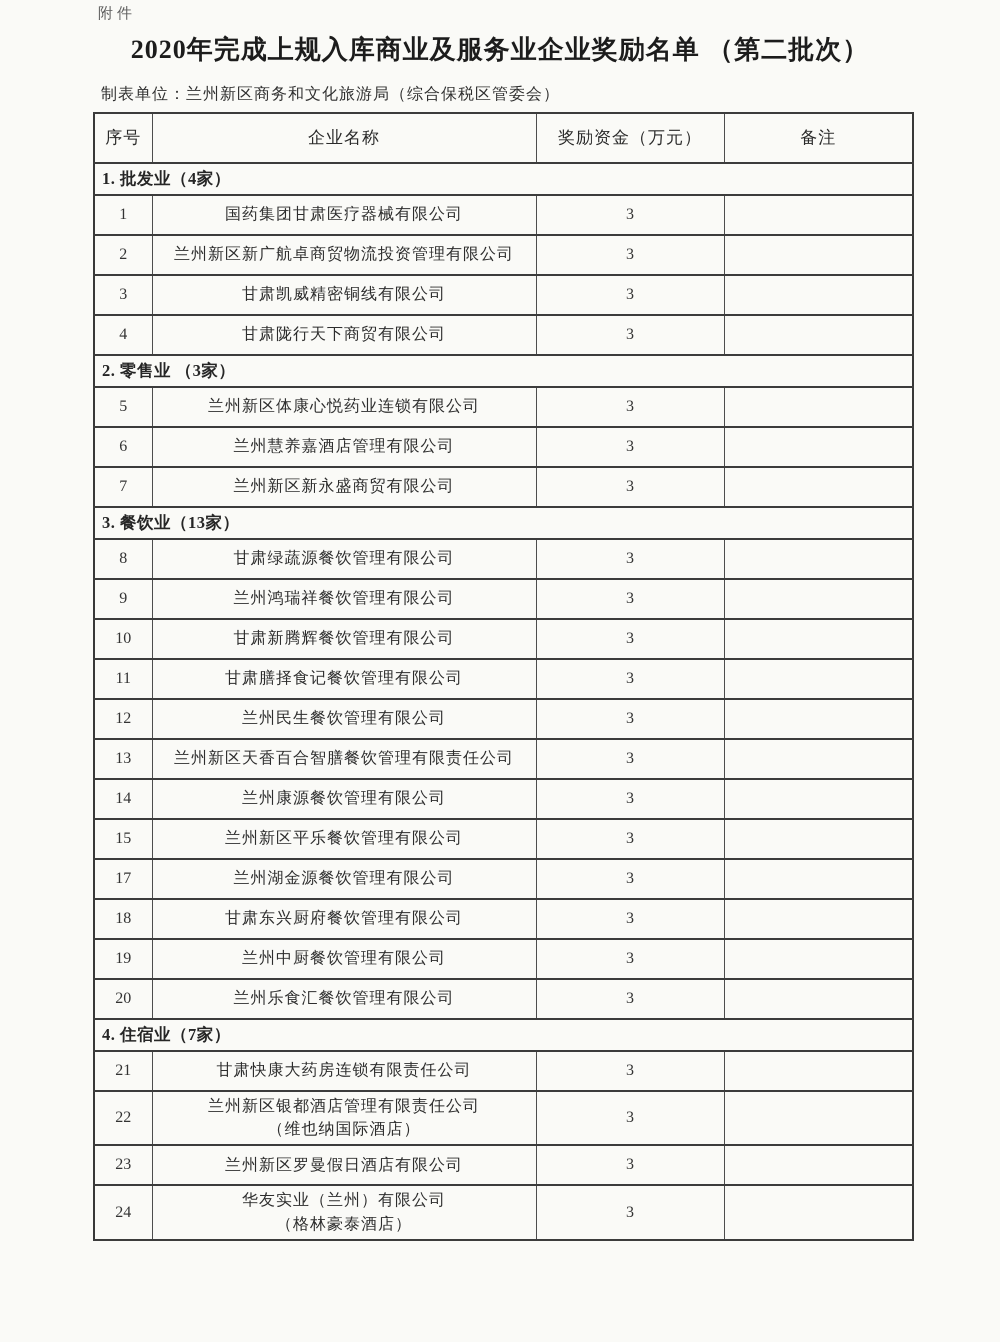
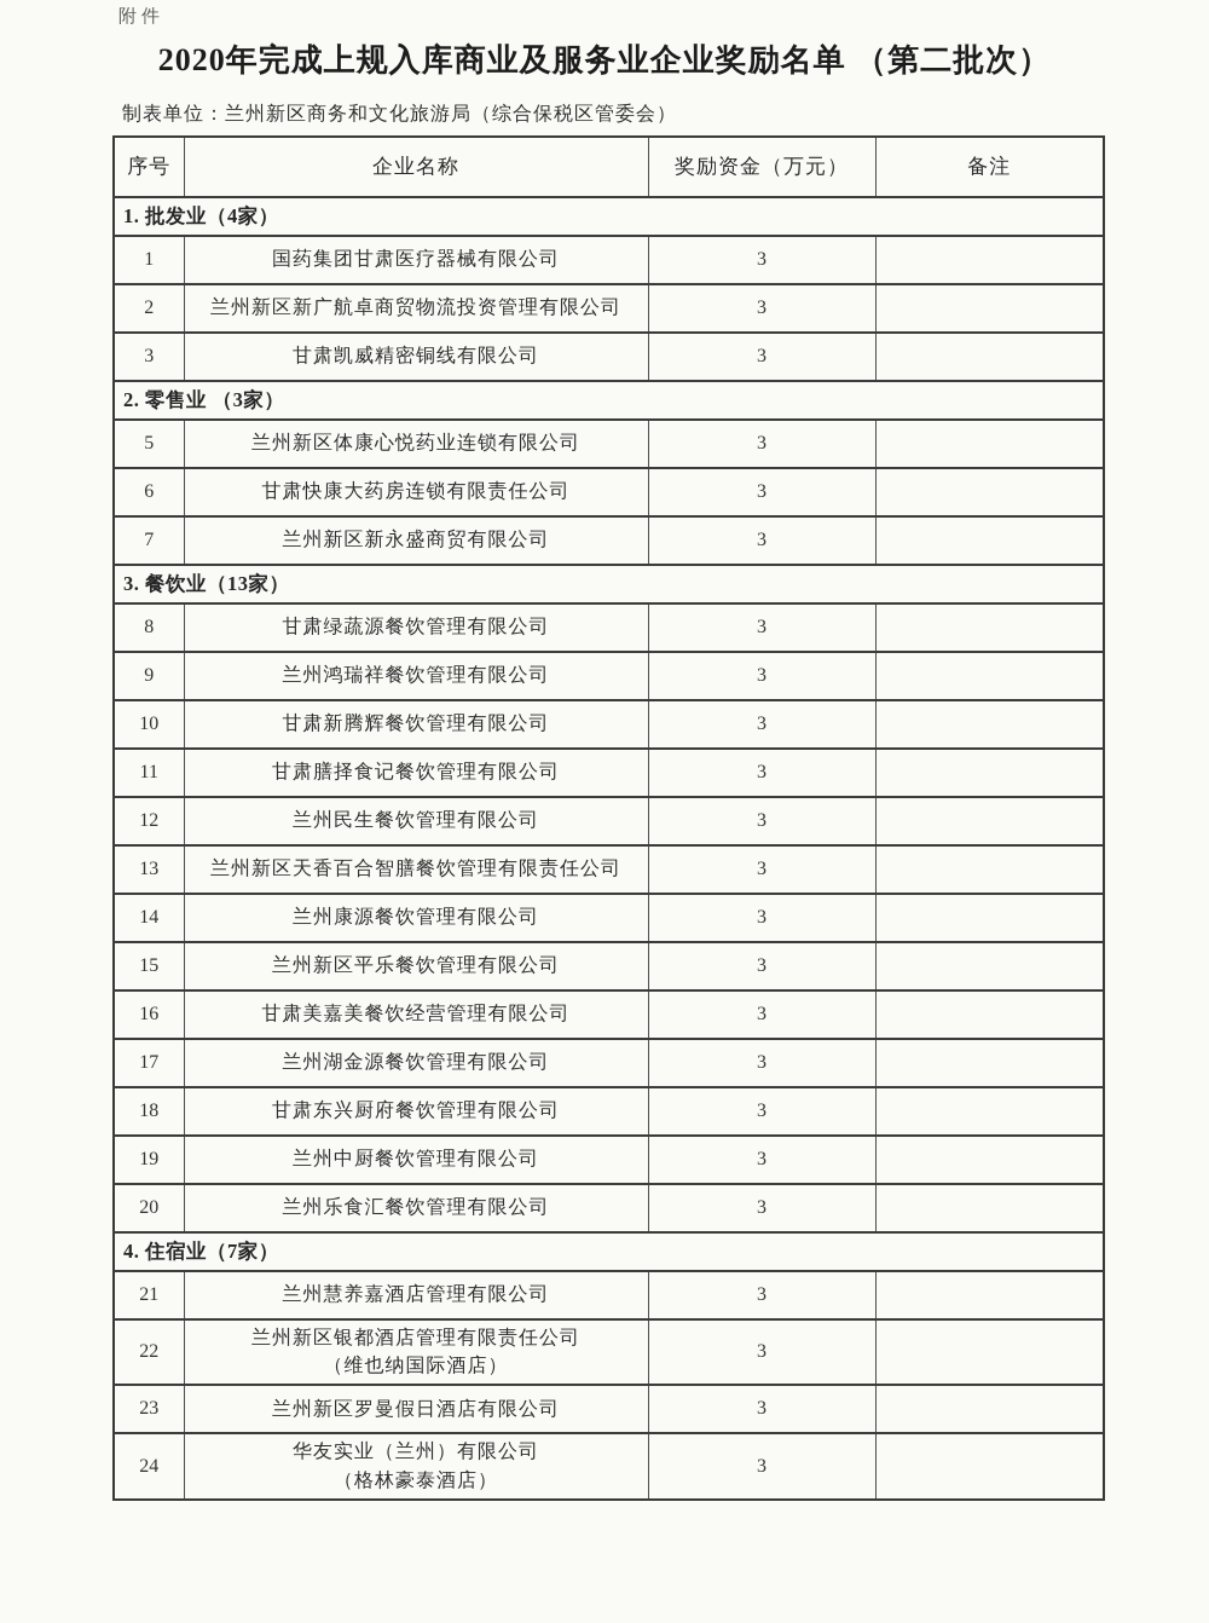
  附件
  2020年完成上规入库商业及服务业企业奖励名单 （第二批次）
  制表单位：兰州新区商务和文化旅游局（综合保税区管委会）
  序号	企业名称	奖励资金（万元）	备注
  1. 批发业（4家）
  1	国药集团甘肃医疗器械有限公司	3
  2	兰州新区新广航卓商贸物流投资管理有限公司	3
  3	甘肃凯威精密铜线有限公司	3
- 4	甘肃陇行天下商贸有限公司	3
  2. 零售业 （3家）
  5	兰州新区体康心悦药业连锁有限公司	3
- 6	兰州慧养嘉酒店管理有限公司	3
+ 6	甘肃快康大药房连锁有限责任公司	3
  7	兰州新区新永盛商贸有限公司	3
  3. 餐饮业（13家）
  8	甘肃绿蔬源餐饮管理有限公司	3
  9	兰州鸿瑞祥餐饮管理有限公司	3
  10	甘肃新腾辉餐饮管理有限公司	3
  11	甘肃膳择食记餐饮管理有限公司	3
  12	兰州民生餐饮管理有限公司	3
  13	兰州新区天香百合智膳餐饮管理有限责任公司	3
  14	兰州康源餐饮管理有限公司	3
  15	兰州新区平乐餐饮管理有限公司	3
+ 16	甘肃美嘉美餐饮经营管理有限公司	3
  17	兰州湖金源餐饮管理有限公司	3
  18	甘肃东兴厨府餐饮管理有限公司	3
  19	兰州中厨餐饮管理有限公司	3
  20	兰州乐食汇餐饮管理有限公司	3
  4. 住宿业（7家）
- 21	甘肃快康大药房连锁有限责任公司	3
+ 21	兰州慧养嘉酒店管理有限公司	3
  22	兰州新区银都酒店管理有限责任公司 （维也纳国际酒店）	3
  23	兰州新区罗曼假日酒店有限公司	3
  24	华友实业（兰州）有限公司 （格林豪泰酒店）	3
